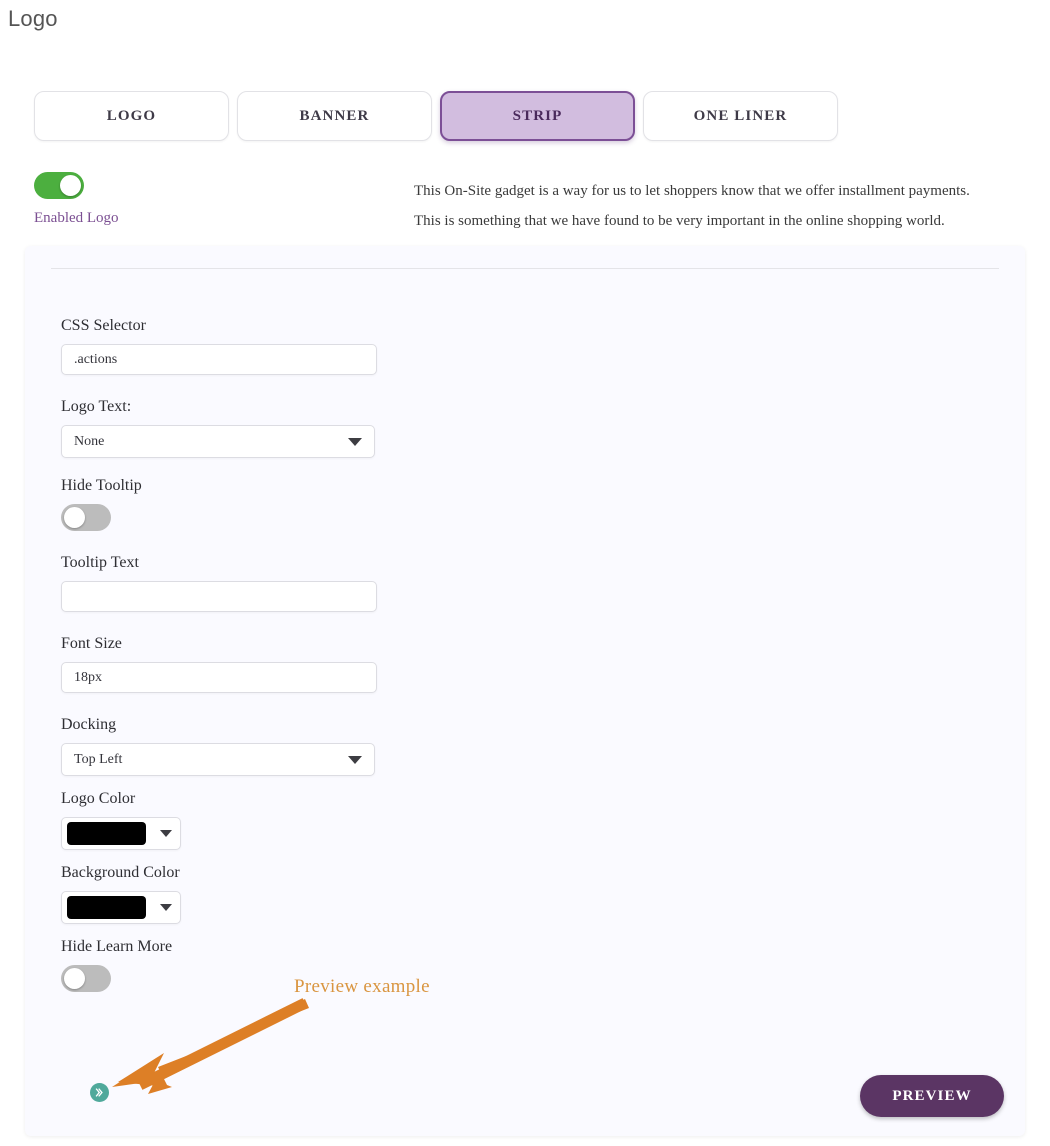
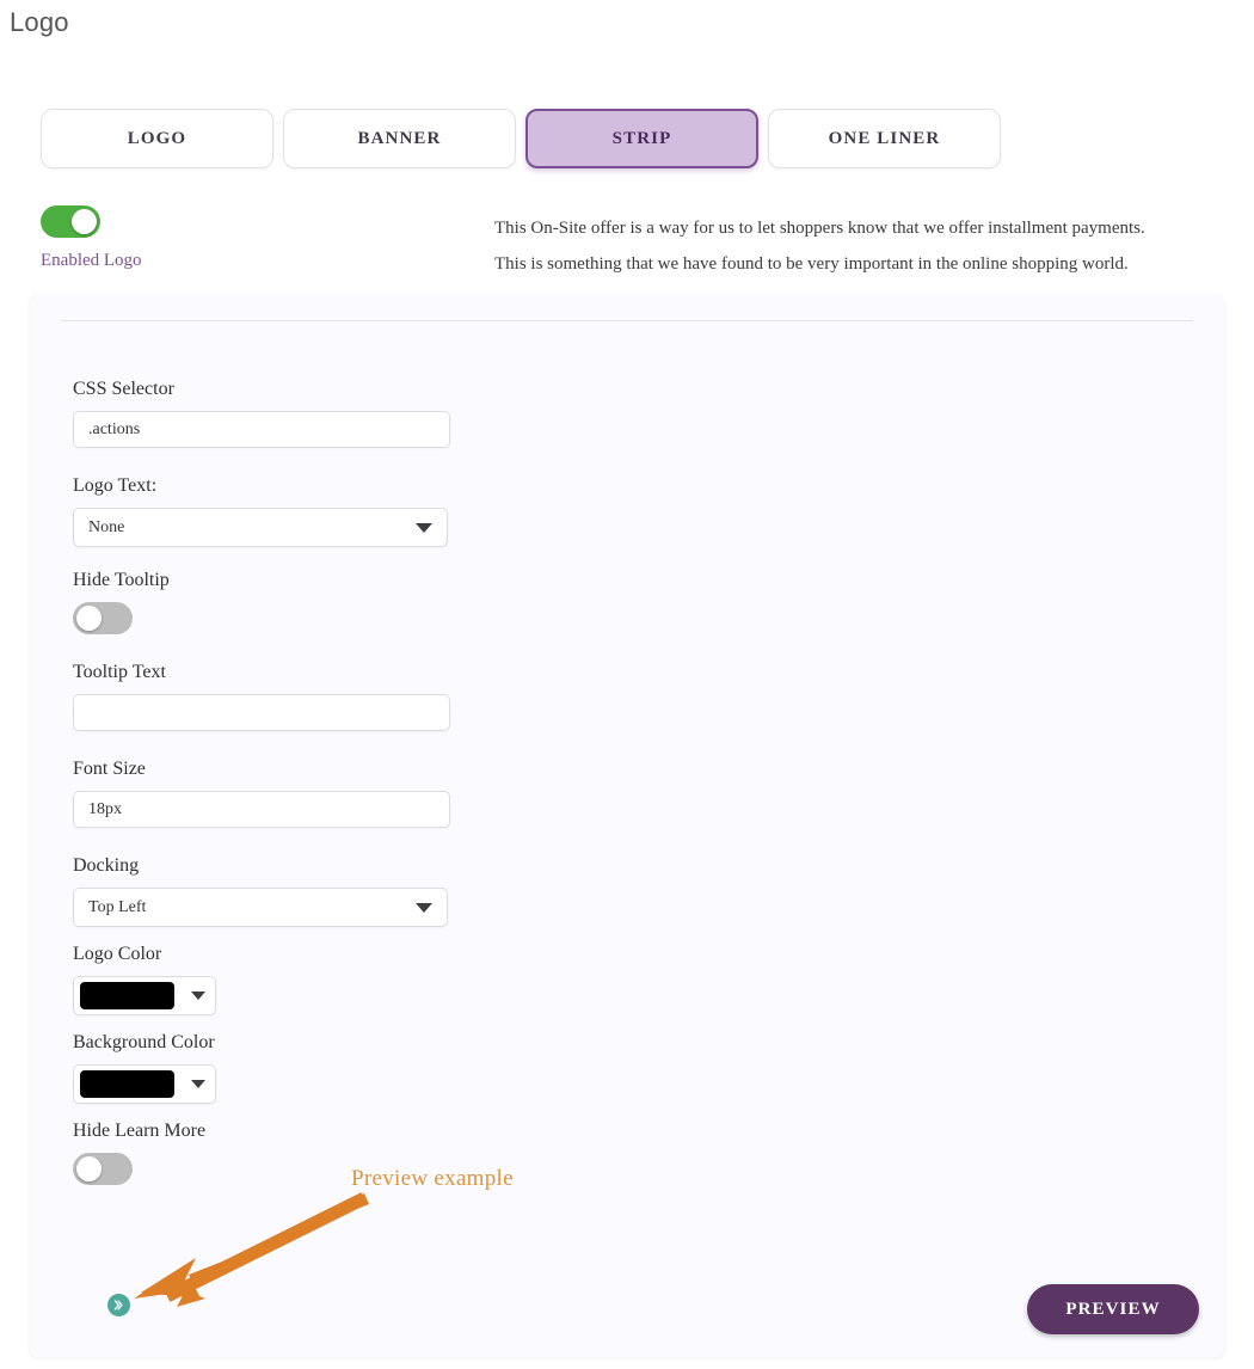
  Logo
  LOGO
  BANNER
  STRIP
  ONE LINER
  Enabled Logo
- This On-Site gadget is a way for us to let shoppers know that we offer installment payments.
+ This On-Site offer is a way for us to let shoppers know that we offer installment payments.
  This is something that we have found to be very important in the online shopping world.
  CSS Selector
  .actions
  Logo Text:
  None
  Hide Tooltip
  Tooltip Text
  Font Size
  18px
  Docking
  Top Left
  Logo Color
  Background Color
  Hide Learn More
  Preview example
  PREVIEW
